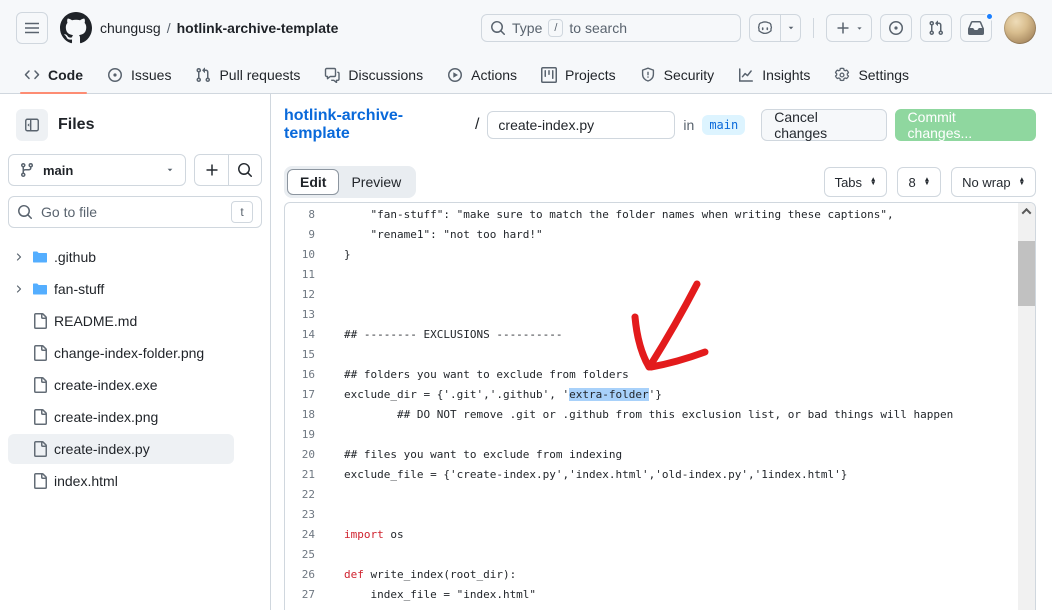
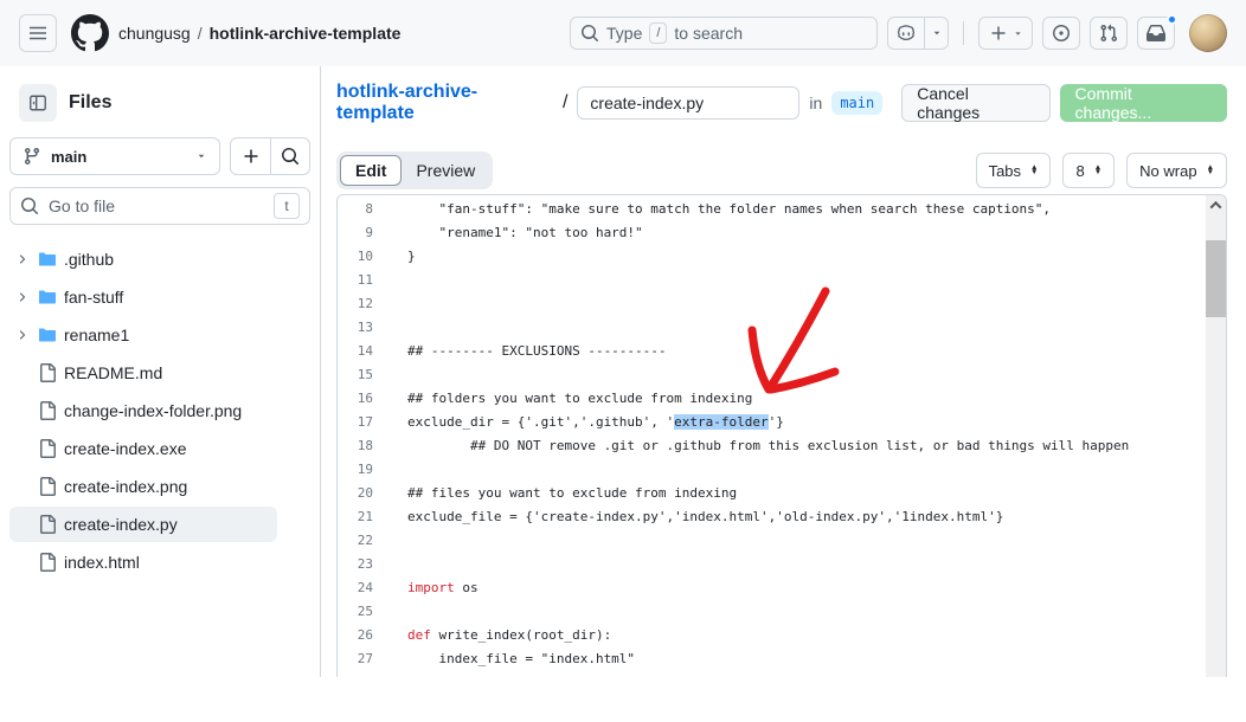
  chungusg
  /
  hotlink-archive-template
  Type
  /
  to search
- Code
- Issues
- Pull requests
- Discussions
- Actions
- Projects
- Security
- Insights
- Settings
  Files
  main
  Go to file
  t
  .github
  fan-stuff
+ rename1
  README.md
  change-index-folder.png
  create-index.exe
  create-index.png
  create-index.py
  index.html
  hotlink-archive-template
  /
  create-index.py
  in
  main
  Cancel changes
  Commit changes...
  Edit
  Preview
  Tabs
  8
  No wrap
  8
  9
  10
  11
  12
  13
  14
  15
  16
  17
  18
  19
  20
  21
  22
  23
  24
  25
  26
  27
- "fan-stuff": "make sure to match the folder names when writing these captions",
+ "fan-stuff": "make sure to match the folder names when search these captions",
  "rename1": "not too hard!"
  }
  ## -------- EXCLUSIONS ----------
- ## folders you want to exclude from folders
+ ## folders you want to exclude from indexing
  exclude_dir = {'.git','.github', 'extra-folder'}
  ## DO NOT remove .git or .github from this exclusion list, or bad things will happen
  ## files you want to exclude from indexing
  exclude_file = {'create-index.py','index.html','old-index.py','1index.html'}
  import os
  def write_index(root_dir):
  index_file = "index.html"
